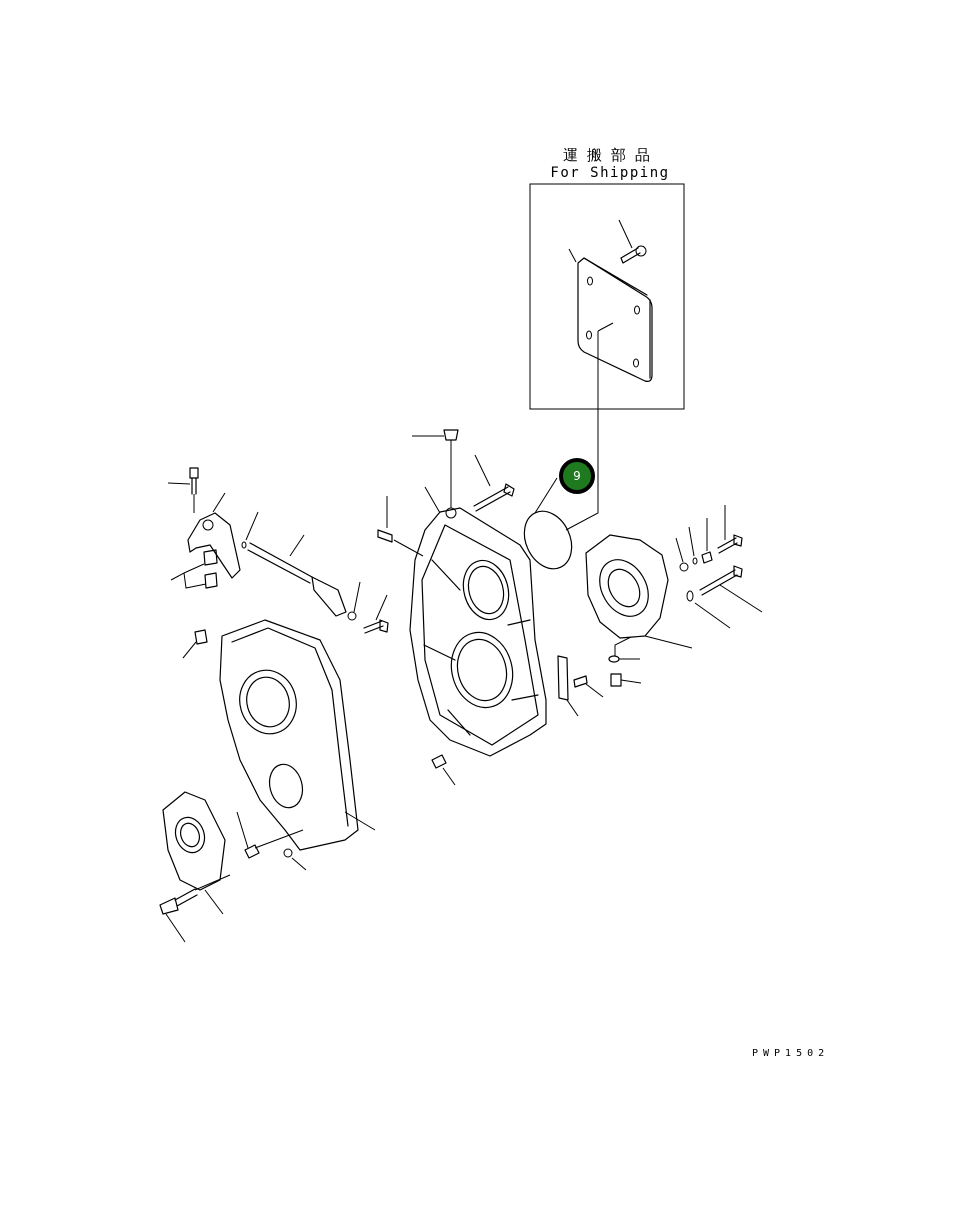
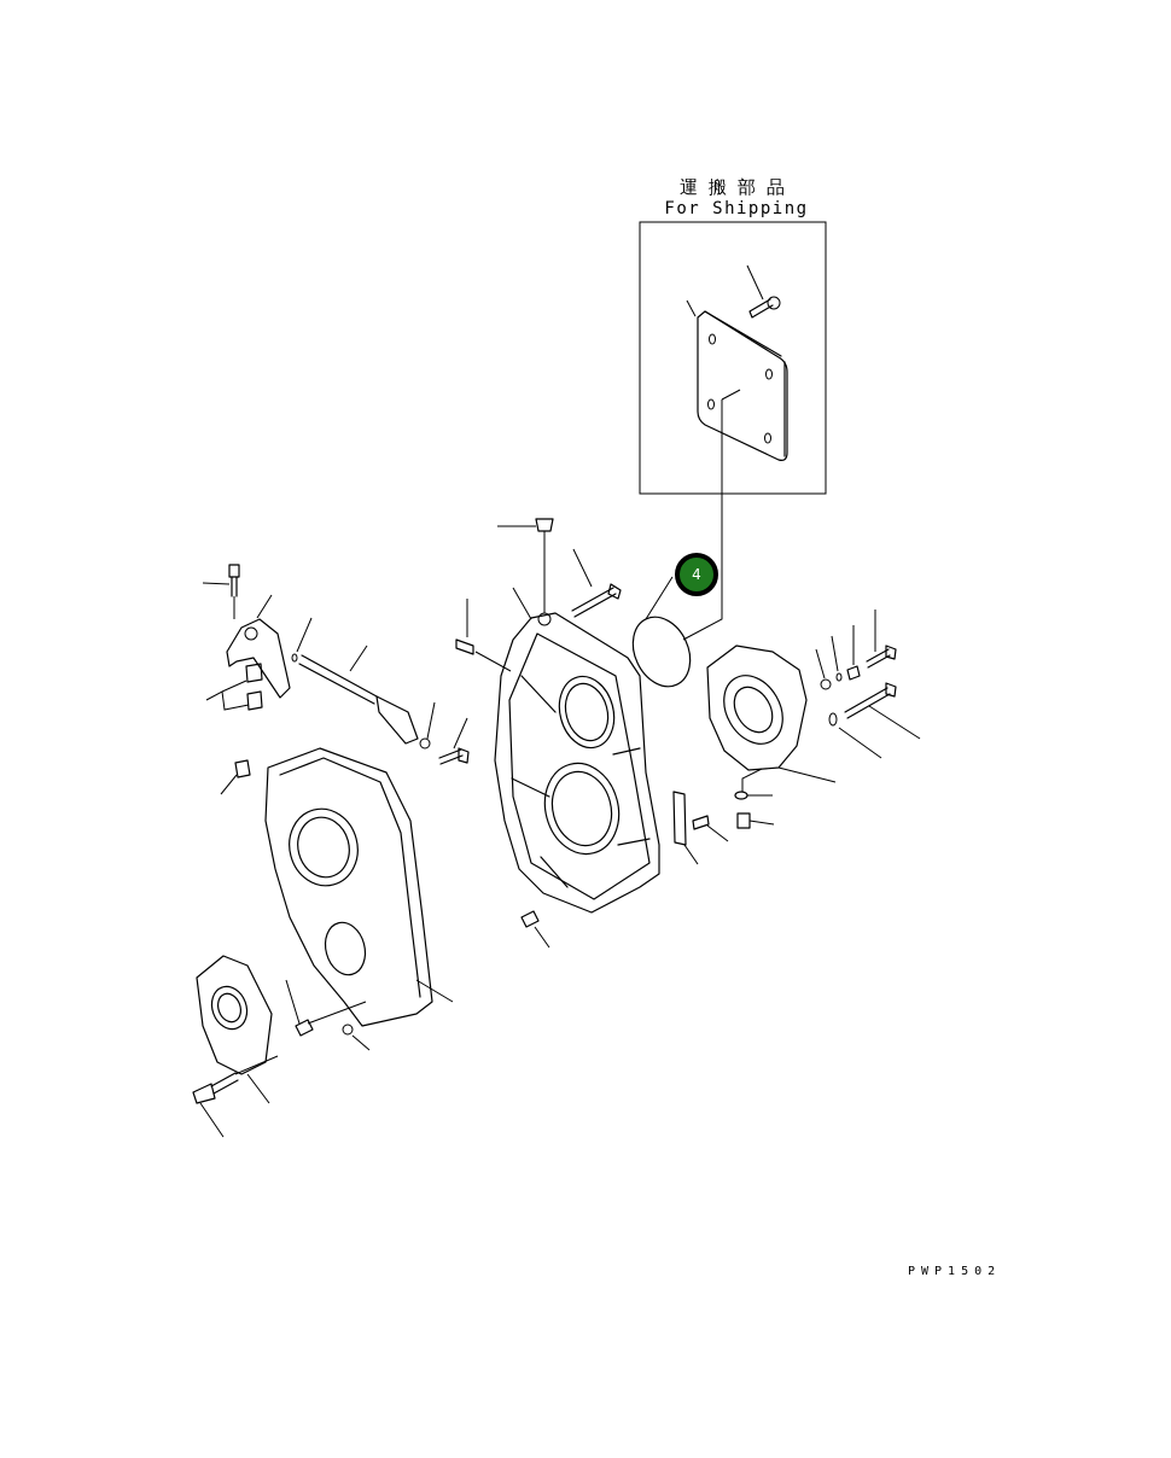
  運搬部品
  For Shipping
- 9
+ 4
  PWP1502
